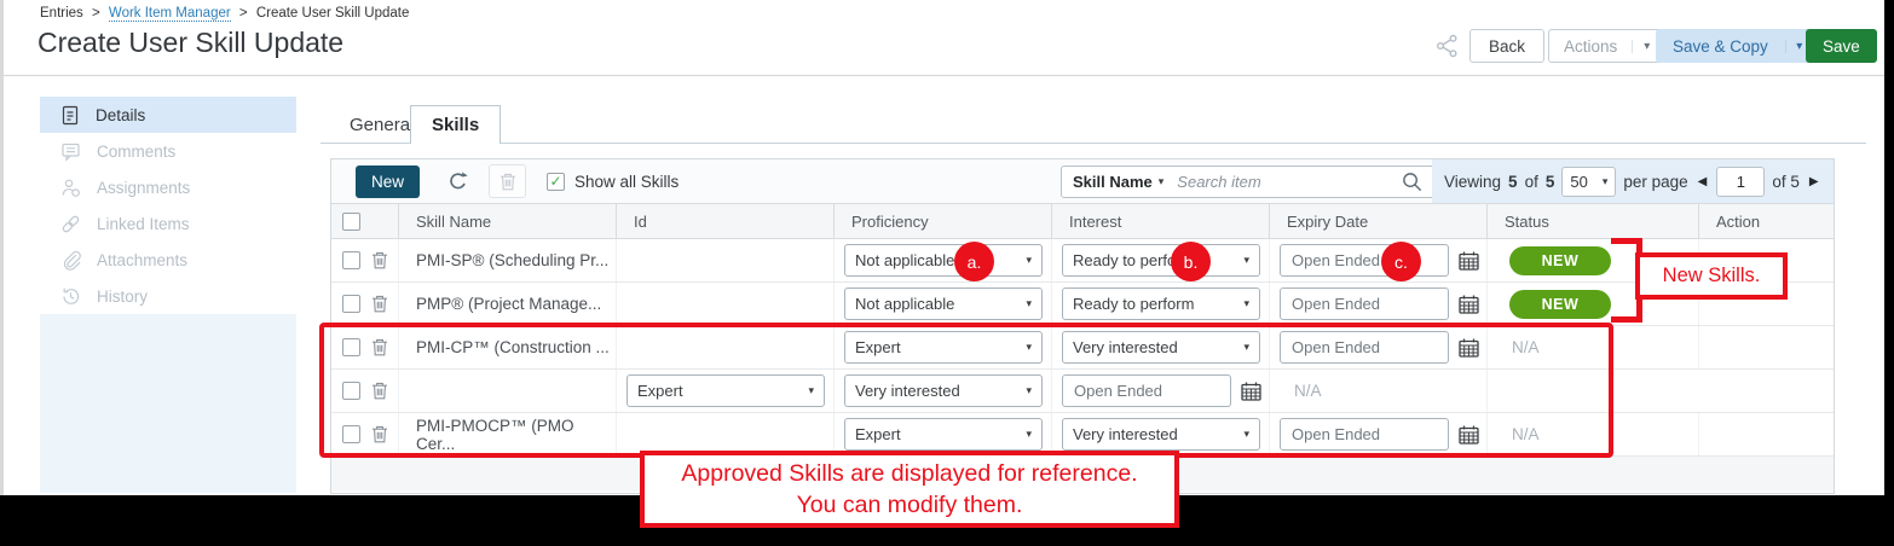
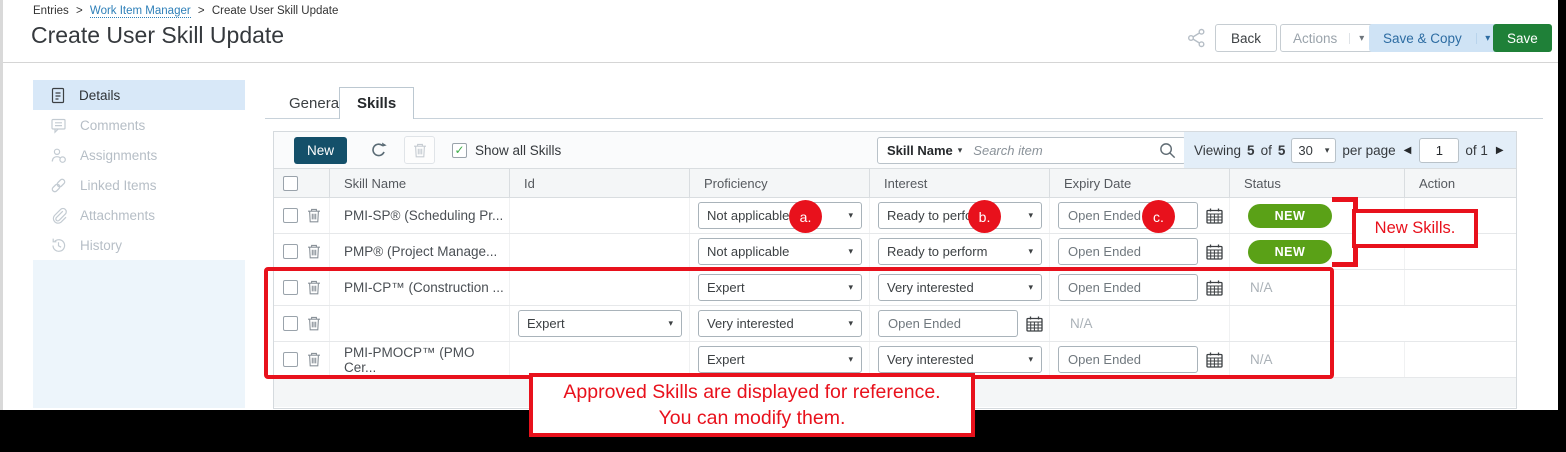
  Entries > Work Item Manager > Create User Skill Update
  Create User Skill Update
  Back
  Actions
  ▾
  Save & Copy
  ▾
  Save
  Details
  Comments
  Assignments
  Linked Items
  Attachments
  History
  Genera
  Skills
  New
  ✓
  Show all Skills
  Skill Name
  ▾
  Search item
  Viewing
  5
  of
  5
- 50
+ 30
  ▾
  per page
  ◀
  1
- of 5
+ of 1
  ▶
  Skill Name
  Id
  Proficiency
  Interest
  Expiry Date
  Status
  Action
  PMI-SP® (Scheduling Pr...
  Not applicable
  ▾
  Ready to perf
  ▾
  Open Ended
  NEW
  PMP® (Project Manage...
  Not applicable
  ▾
  Ready to perform
  ▾
  Open Ended
  NEW
  PMI-CP™ (Construction ...
  Expert
  ▾
  Very interested
  ▾
  Open Ended
  N/A
  Expert
  ▾
  Very interested
  ▾
  Open Ended
  N/A
  PMI-PMOCP™ (PMO Cer...
  Expert
  ▾
  Very interested
  ▾
  Open Ended
  N/A
  a.
  b.
  c.
  New Skills.
  Approved Skills are displayed for reference.
  You can modify them.
